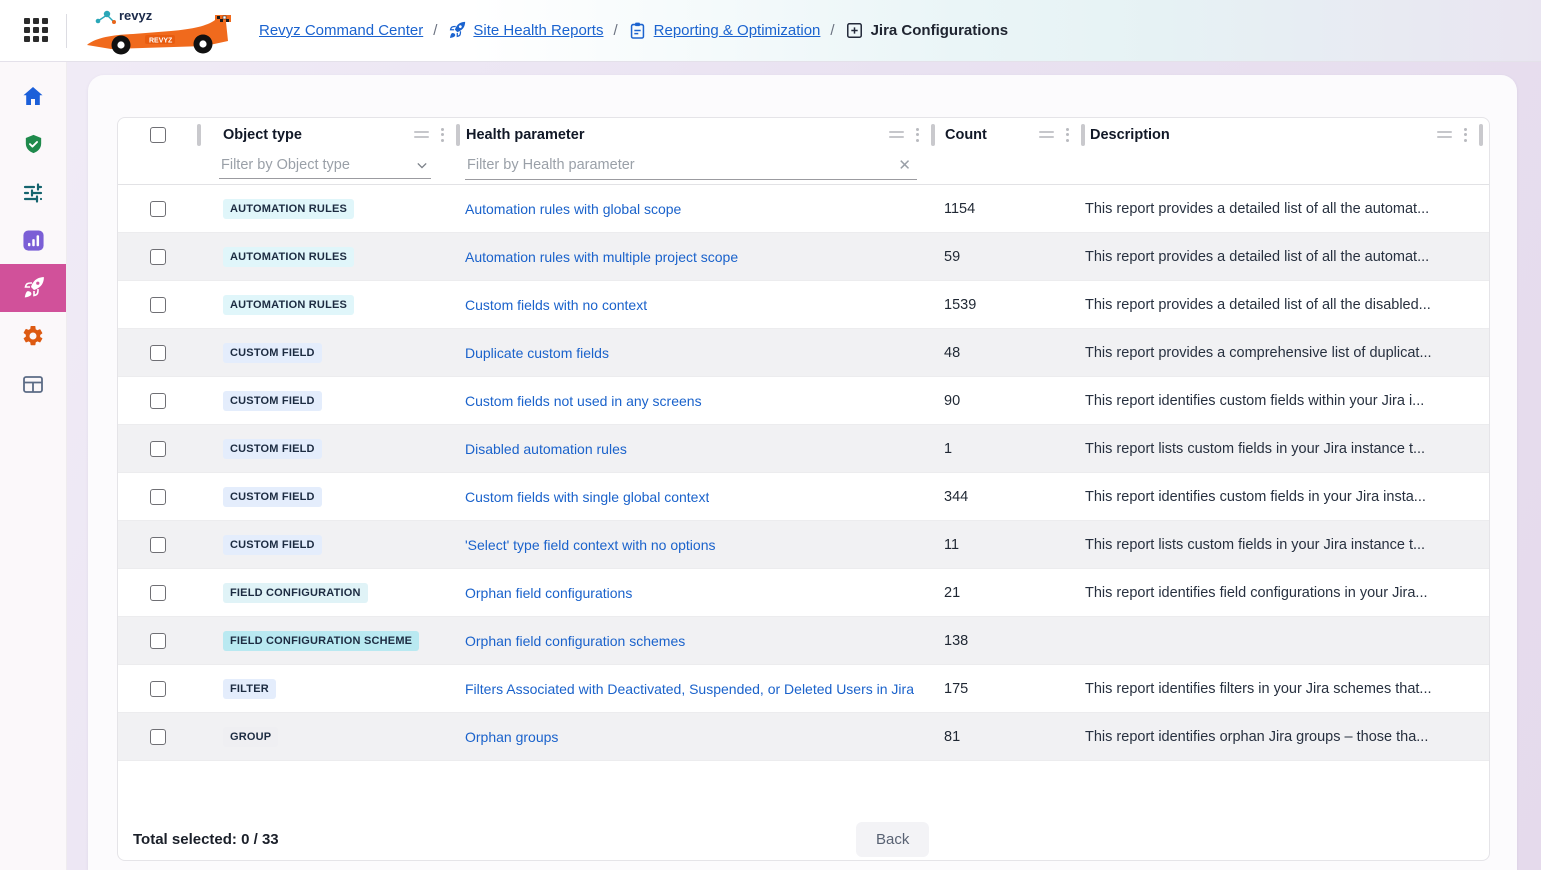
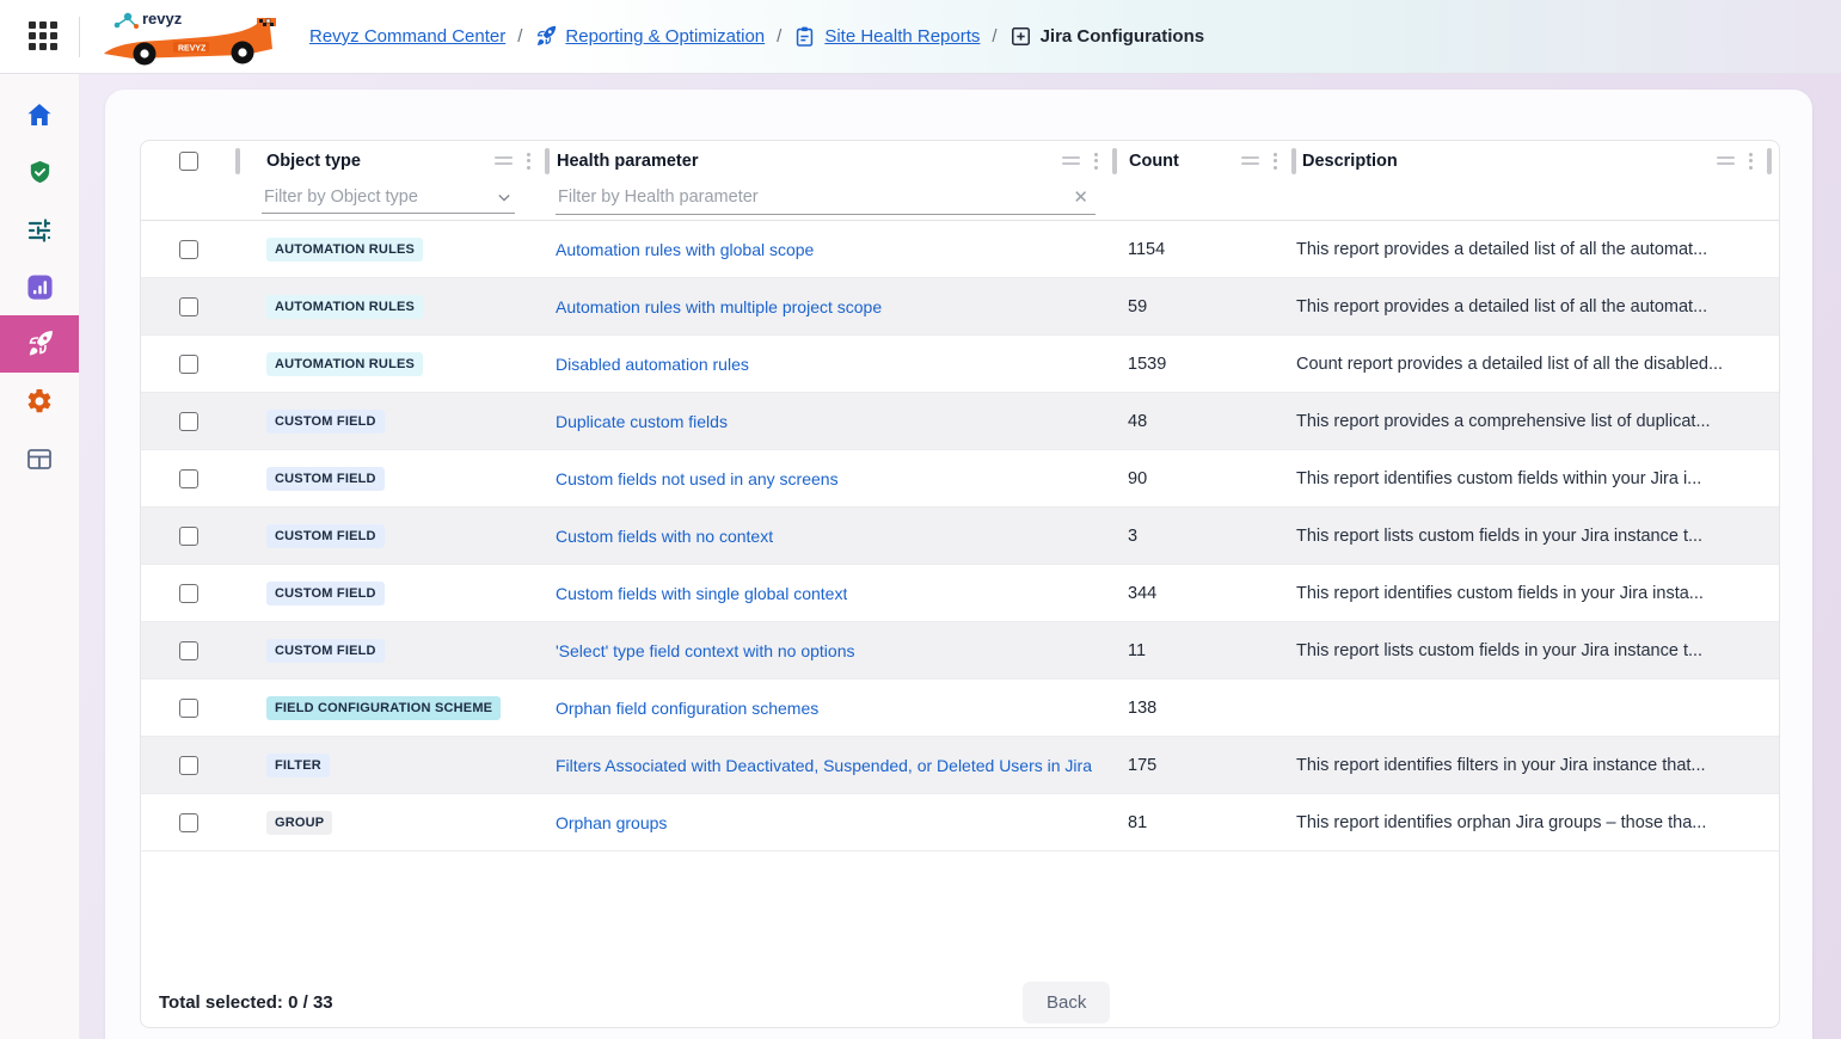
  revyz
  Revyz Command Center
  /
- Site Health Reports
+ Reporting & Optimization
  /
- Reporting & Optimization
+ Site Health Reports
  /
  Jira Configurations
  Object type
  Health parameter
  Count
  Description
  Filter by Object type
  Filter by Health parameter
  ✕
  AUTOMATION RULES
  Automation rules with global scope
  1154
  This report provides a detailed list of all the automat...
  AUTOMATION RULES
  Automation rules with multiple project scope
  59
  This report provides a detailed list of all the automat...
  AUTOMATION RULES
- Custom fields with no context
+ Disabled automation rules
  1539
- This report provides a detailed list of all the disabled...
+ Count report provides a detailed list of all the disabled...
  CUSTOM FIELD
  Duplicate custom fields
  48
  This report provides a comprehensive list of duplicat...
  CUSTOM FIELD
  Custom fields not used in any screens
  90
  This report identifies custom fields within your Jira i...
  CUSTOM FIELD
- Disabled automation rules
+ Custom fields with no context
- 1
+ 3
  This report lists custom fields in your Jira instance t...
  CUSTOM FIELD
  Custom fields with single global context
  344
  This report identifies custom fields in your Jira insta...
  CUSTOM FIELD
  'Select' type field context with no options
  11
  This report lists custom fields in your Jira instance t...
- FIELD CONFIGURATION
- Orphan field configurations
- 21
- This report identifies field configurations in your Jira...
  FIELD CONFIGURATION SCHEME
  Orphan field configuration schemes
  138
  FILTER
  Filters Associated with Deactivated, Suspended, or Deleted Users in Jira
  175
- This report identifies filters in your Jira schemes that...
+ This report identifies filters in your Jira instance that...
  GROUP
  Orphan groups
  81
  This report identifies orphan Jira groups – those tha...
  Total selected: 0 / 33
  Back
